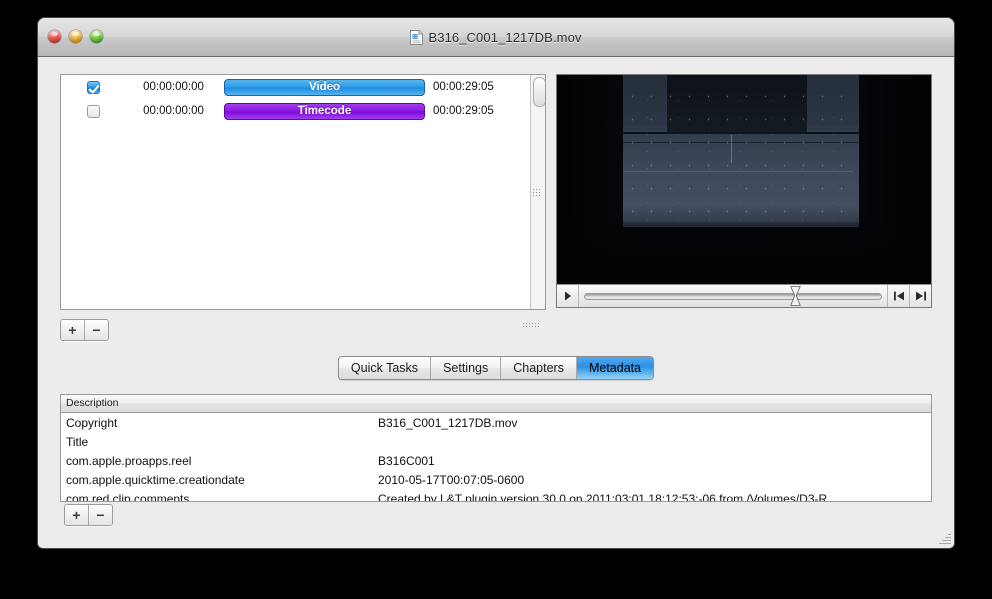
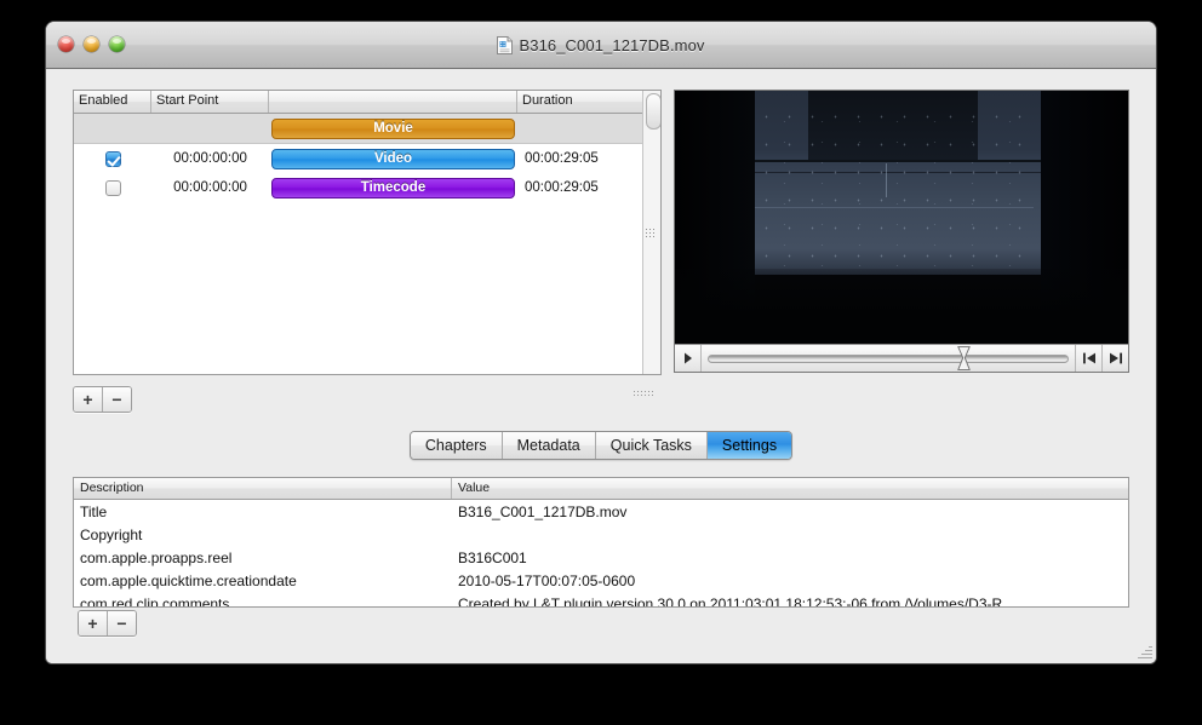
  B316_C001_1217DB.mov
+ Enabled
+ Start Point
+ Duration
+ Movie
  00:00:00:00
  Video
  00:00:29:05
  00:00:00:00
  Timecode
  00:00:29:05
  +
  −
- Quick Tasks
+ Chapters
- Settings
+ Metadata
- Chapters
+ Quick Tasks
- Metadata
+ Settings
  Description
+ Value
- Copyright
+ Title
  B316_C001_1217DB.mov
- Title
+ Copyright
  com.apple.proapps.reel
  B316C001
  com.apple.quicktime.creationdate
  2010-05-17T00:07:05-0600
  com.red.clip.comments
  Created by L&T plugin version 30.0 on 2011:03:01 18:12:53:-06 from /Volumes/D3-R
  +
  −
